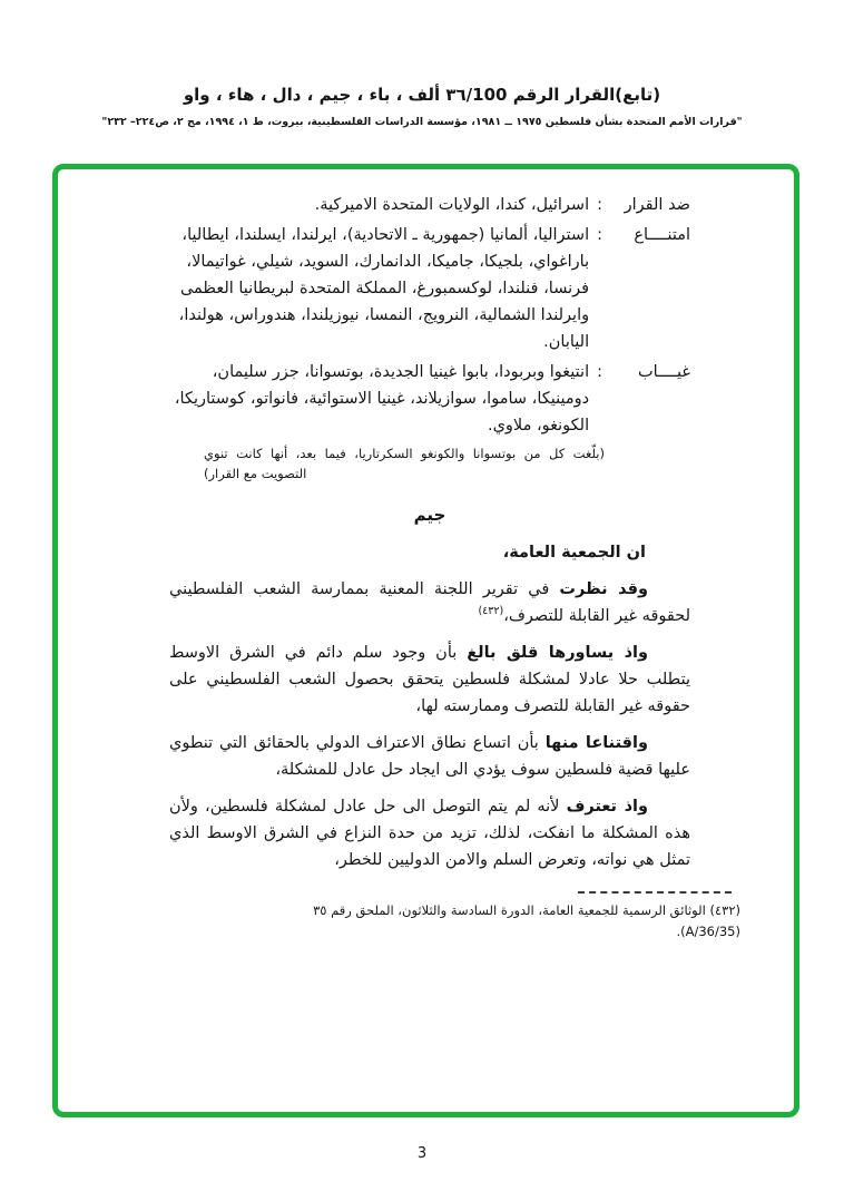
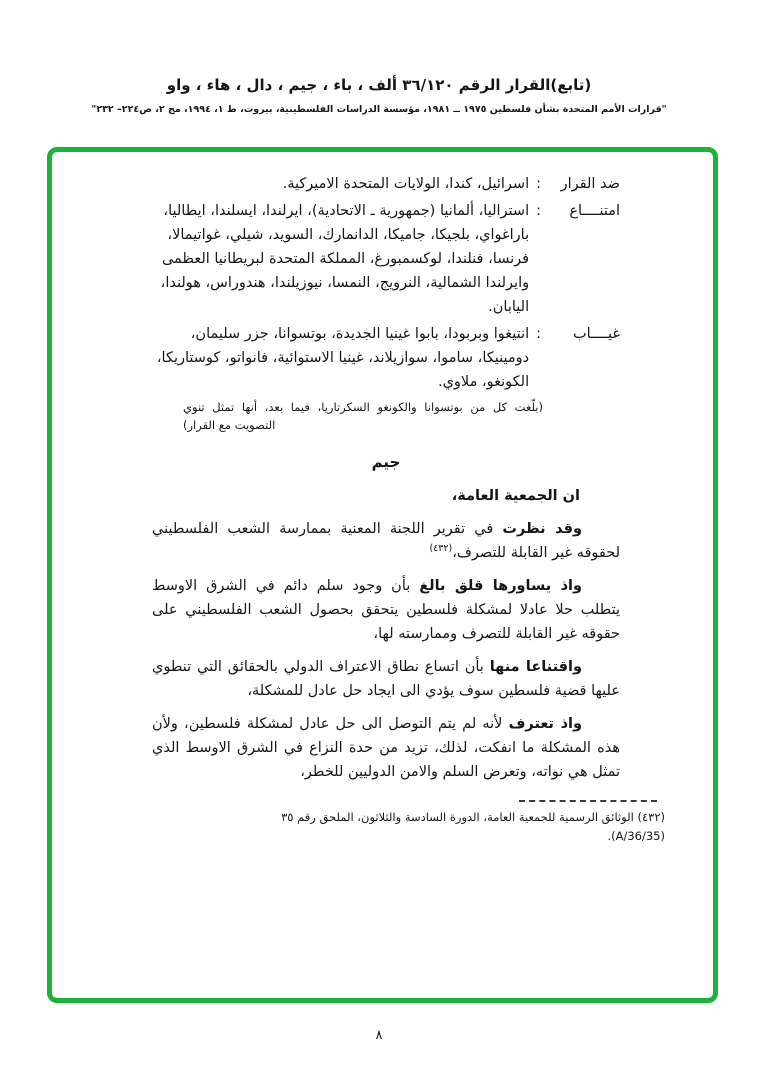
- (تابع)القرار الرقم ٣٦/100 ألف ، باء ، جيم ، دال ، هاء ، واو
+ (تابع)القرار الرقم ٣٦/١٢٠ ألف ، باء ، جيم ، دال ، هاء ، واو
  "قرارات الأمم المتحدة بشأن فلسطين ١٩٧٥ ــ ١٩٨١، مؤسسة الدراسات الفلسطينية، بيروت، ط ١، ١٩٩٤، مج ٢، ص٢٢٤– ٢٣٢"
  ضد القرار
  :
  اسرائيل، كندا، الولايات المتحدة الاميركية.
  امتنــــاع
  :
  استراليا، ألمانيا (جمهورية ـ الاتحادية)، ايرلندا، ايسلندا، ايطاليا، باراغواي، بلجيكا، جاميكا، الدانمارك، السويد، شيلي، غواتيمالا، فرنسا، فنلندا، لوكسمبورغ، المملكة المتحدة لبريطانيا العظمى وايرلندا الشمالية، النرويج، النمسا، نيوزيلندا، هندوراس، هولندا، اليابان.
  غيــــاب
  :
  انتيغوا وبربودا، بابوا غينيا الجديدة، بوتسوانا، جزر سليمان، دومينيكا، ساموا، سوازيلاند، غينيا الاستوائية، فانواتو، كوستاريكا، الكونغو، ملاوي.
- (بلّغت كل من بوتسوانا والكونغو السكرتاريا، فيما بعد، أنها كانت تنوي التصويت مع القرار)
+ (بلّغت كل من بوتسوانا والكونغو السكرتاريا، فيما بعد، أنها تمثل تنوي التصويت مع القرار)
  جيم
  ان الجمعية العامة،
  وقد نظرت في تقرير اللجنة المعنية بممارسة الشعب الفلسطيني لحقوقه غير القابلة للتصرف،(٤٣٢)
  واذ يساورها قلق بالغ بأن وجود سلم دائم في الشرق الاوسط يتطلب حلا عادلا لمشكلة فلسطين يتحقق بحصول الشعب الفلسطيني على حقوقه غير القابلة للتصرف وممارسته لها،
  واقتناعا منها بأن اتساع نطاق الاعتراف الدولي بالحقائق التي تنطوي عليها قضية فلسطين سوف يؤدي الى ايجاد حل عادل للمشكلة،
  واذ تعترف لأنه لم يتم التوصل الى حل عادل لمشكلة فلسطين، ولأن هذه المشكلة ما انفكت، لذلك، تزيد من حدة النزاع في الشرق الاوسط الذي تمثل هي نواته، وتعرض السلم والامن الدوليين للخطر،
  (٤٣٢) الوثائق الرسمية للجمعية العامة، الدورة السادسة والثلاثون، الملحق رقم ٣٥ (A/36/35).
- 3
+ ٨
